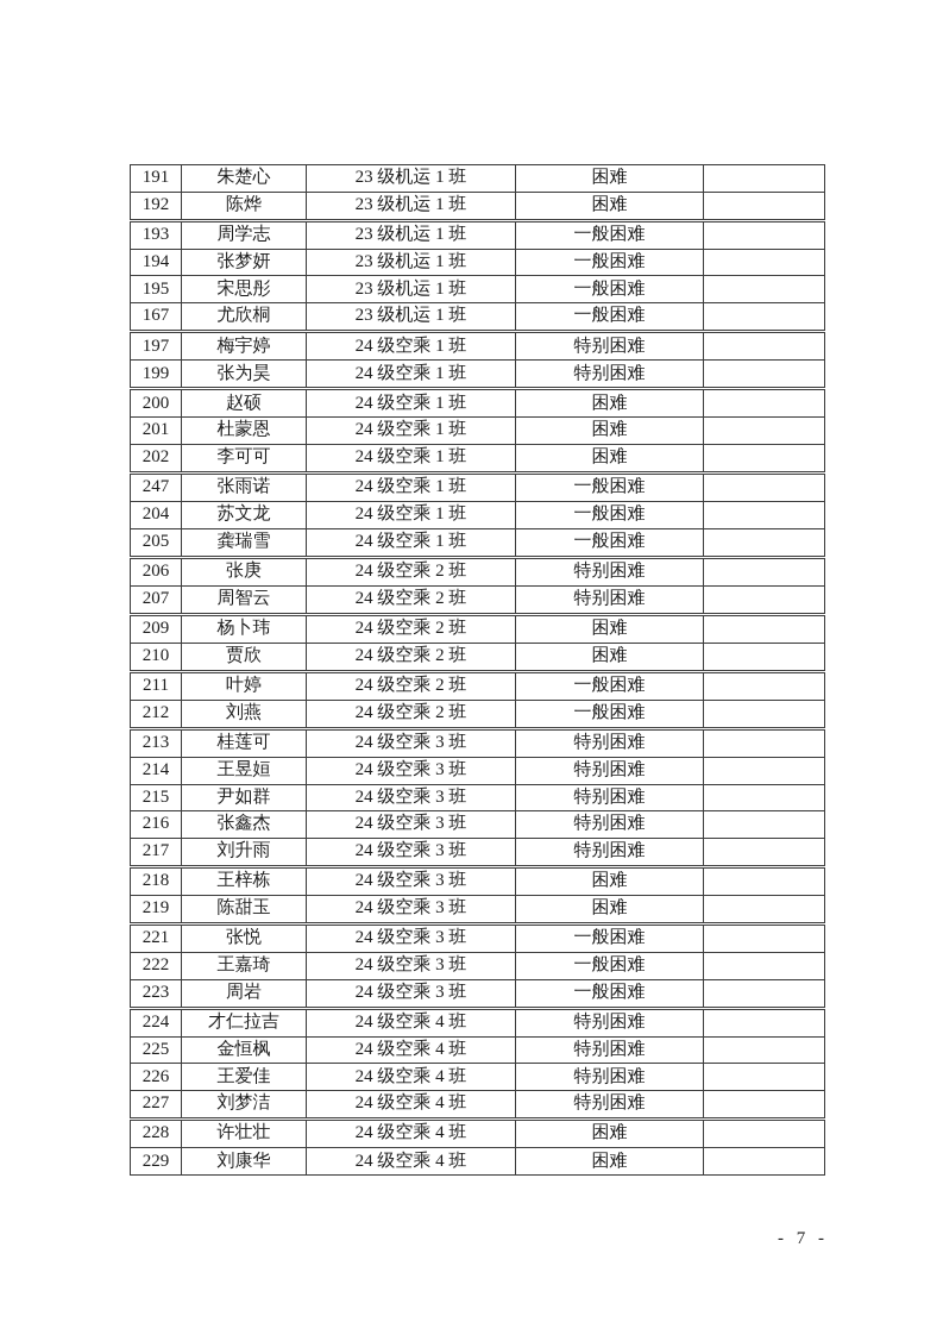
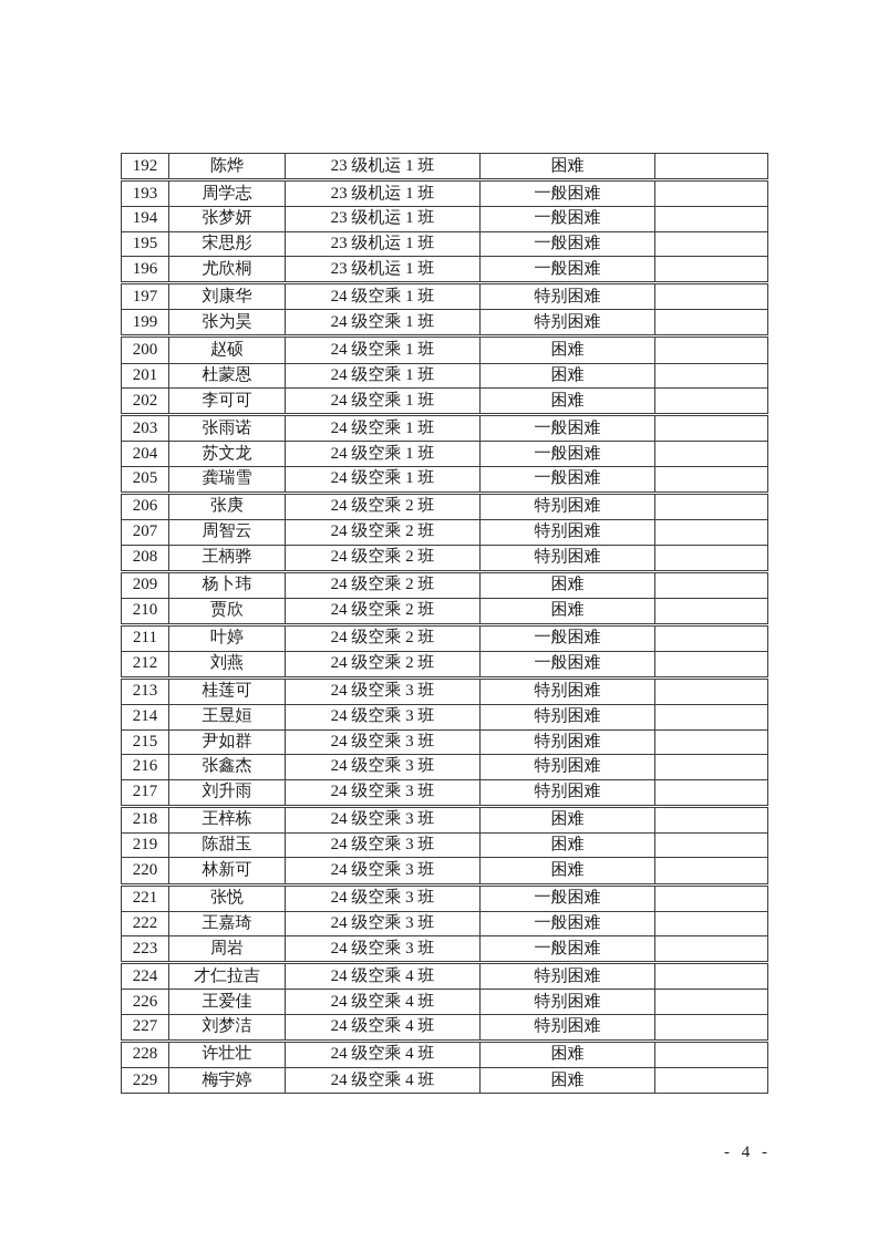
- 191	朱楚心	23 级机运 1 班	困难
  192	陈烨	23 级机运 1 班	困难
  193	周学志	23 级机运 1 班	一般困难
  194	张梦妍	23 级机运 1 班	一般困难
  195	宋思彤	23 级机运 1 班	一般困难
- 167	尤欣桐	23 级机运 1 班	一般困难
+ 196	尤欣桐	23 级机运 1 班	一般困难
- 197	梅宇婷	24 级空乘 1 班	特别困难
+ 197	刘康华	24 级空乘 1 班	特别困难
  199	张为昊	24 级空乘 1 班	特别困难
  200	赵硕	24 级空乘 1 班	困难
  201	杜蒙恩	24 级空乘 1 班	困难
  202	李可可	24 级空乘 1 班	困难
- 247	张雨诺	24 级空乘 1 班	一般困难
+ 203	张雨诺	24 级空乘 1 班	一般困难
  204	苏文龙	24 级空乘 1 班	一般困难
  205	龚瑞雪	24 级空乘 1 班	一般困难
  206	张庚	24 级空乘 2 班	特别困难
  207	周智云	24 级空乘 2 班	特别困难
+ 208	王柄骅	24 级空乘 2 班	特别困难
  209	杨卜玮	24 级空乘 2 班	困难
  210	贾欣	24 级空乘 2 班	困难
  211	叶婷	24 级空乘 2 班	一般困难
  212	刘燕	24 级空乘 2 班	一般困难
  213	桂莲可	24 级空乘 3 班	特别困难
  214	王昱姮	24 级空乘 3 班	特别困难
  215	尹如群	24 级空乘 3 班	特别困难
  216	张鑫杰	24 级空乘 3 班	特别困难
  217	刘升雨	24 级空乘 3 班	特别困难
  218	王梓栋	24 级空乘 3 班	困难
  219	陈甜玉	24 级空乘 3 班	困难
+ 220	林新可	24 级空乘 3 班	困难
  221	张悦	24 级空乘 3 班	一般困难
  222	王嘉琦	24 级空乘 3 班	一般困难
  223	周岩	24 级空乘 3 班	一般困难
  224	才仁拉吉	24 级空乘 4 班	特别困难
- 225	金恒枫	24 级空乘 4 班	特别困难
  226	王爱佳	24 级空乘 4 班	特别困难
  227	刘梦洁	24 级空乘 4 班	特别困难
  228	许壮壮	24 级空乘 4 班	困难
- 229	刘康华	24 级空乘 4 班	困难
+ 229	梅宇婷	24 级空乘 4 班	困难
- - 7 -
+ - 4 -
